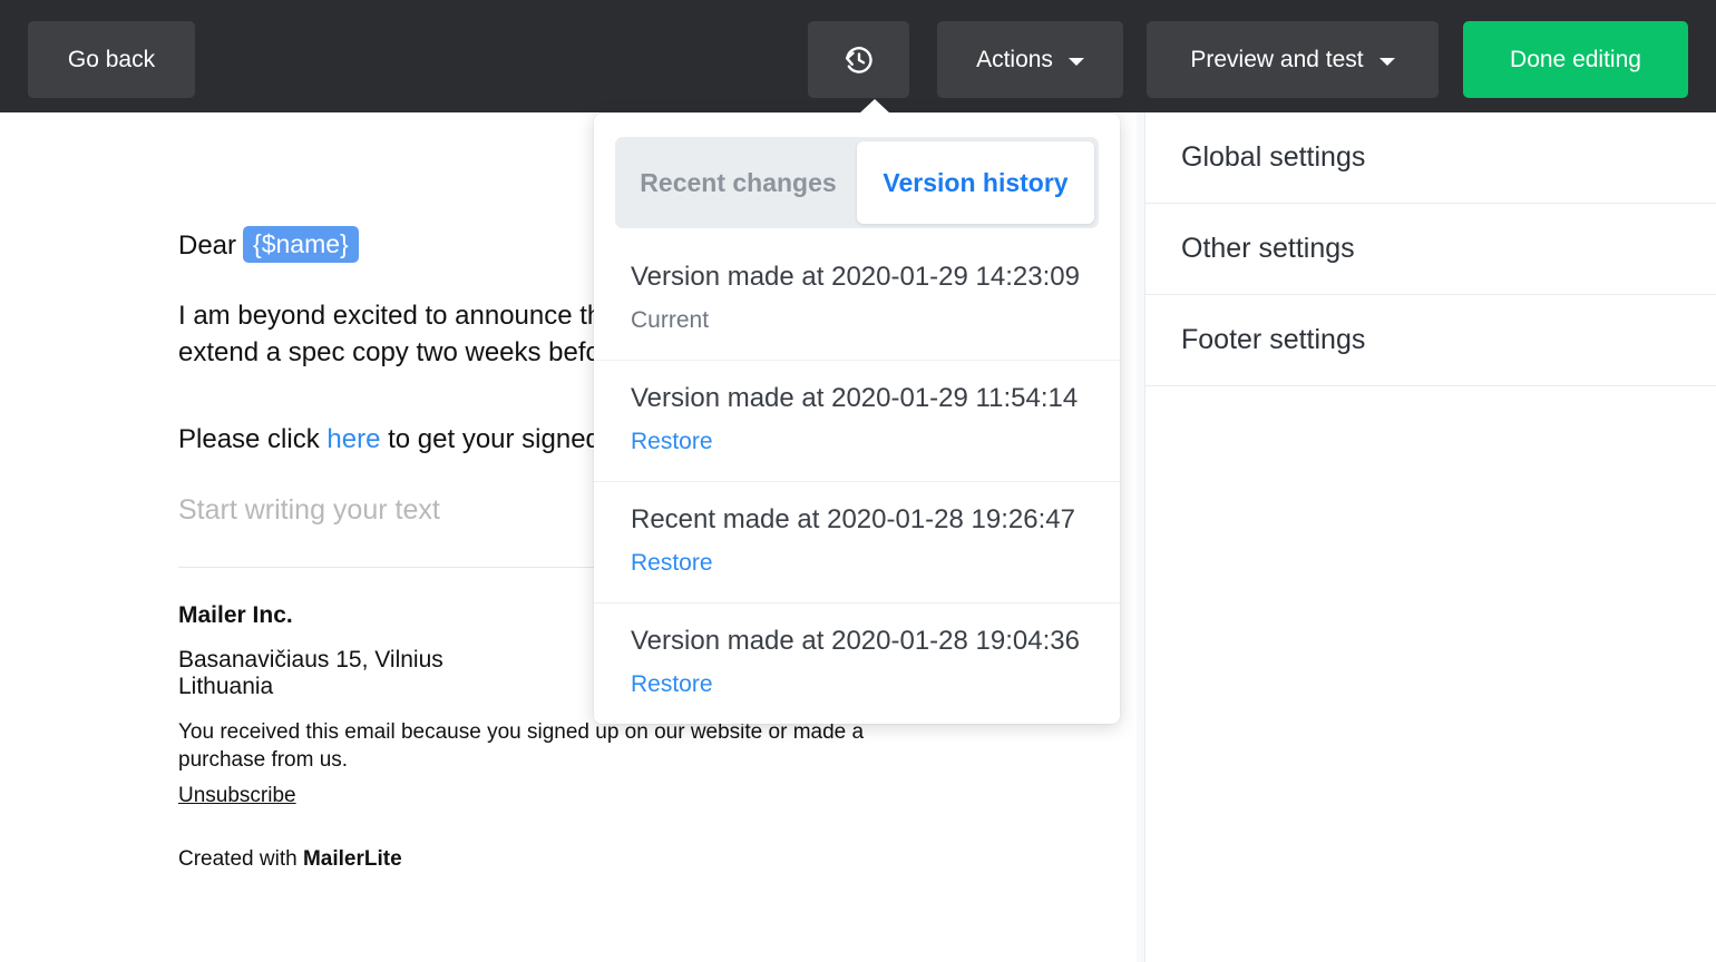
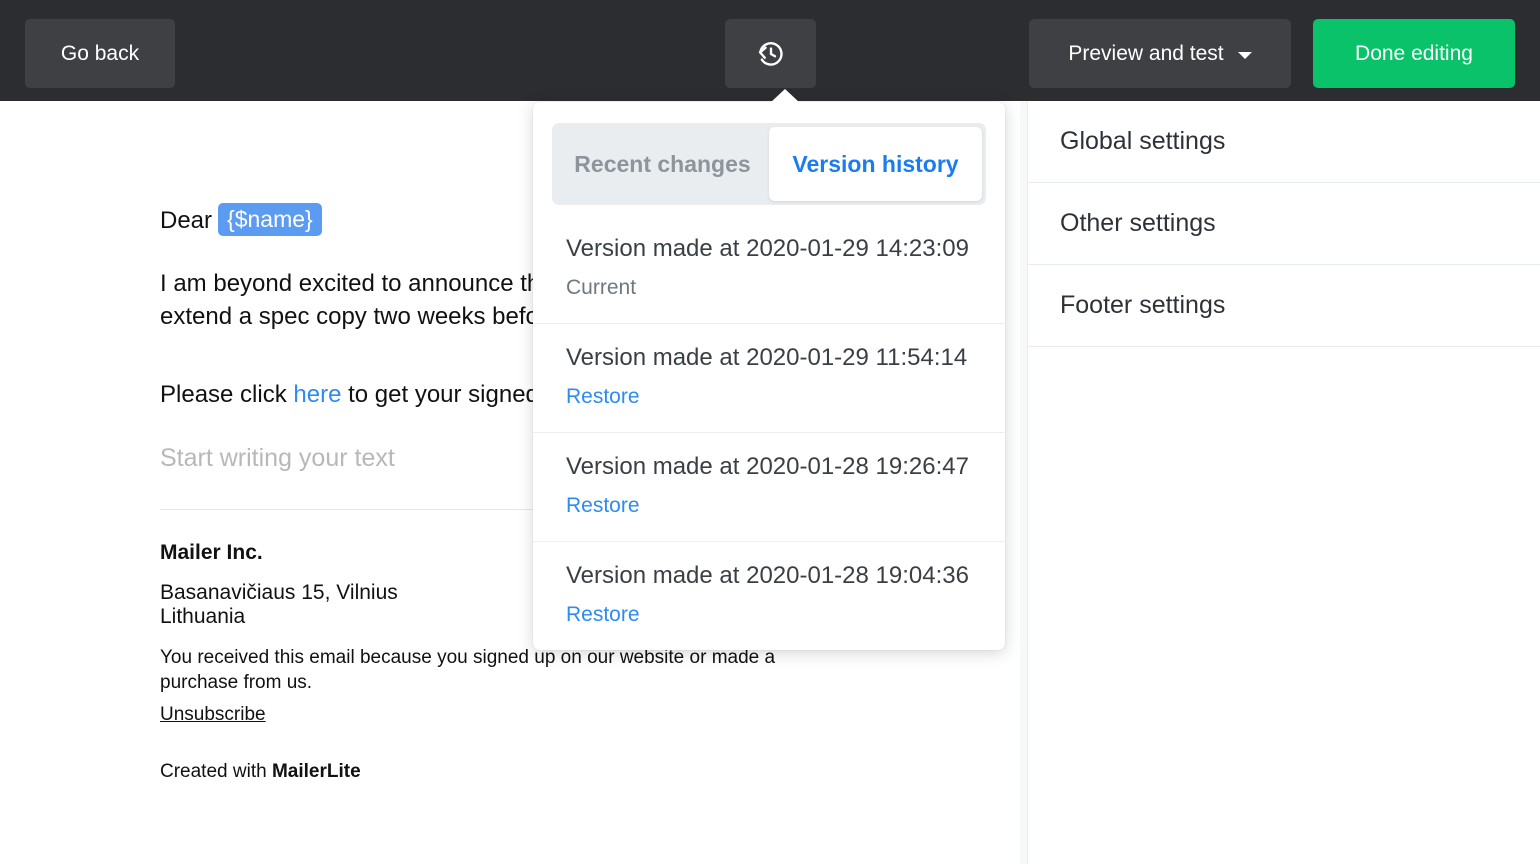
  Go back
- Actions
  Preview and test
  Done editing
  Dear {$name}
  Please click here to get your signe
  Start writing your text
  Mailer Inc.
  Basanavičiaus 15, Vilnius
  Lithuania
  You received this email because you signed up on our website or made a purchase from us.
  Unsubscribe
  Created with MailerLite
  Global settings
  Other settings
  Footer settings
  Recent changes
  Version history
  Version made at 2020-01-29 14:23:09
  Current
  Version made at 2020-01-29 11:54:14
  Restore
- Recent made at 2020-01-28 19:26:47
+ Version made at 2020-01-28 19:26:47
  Restore
  Version made at 2020-01-28 19:04:36
  Restore
